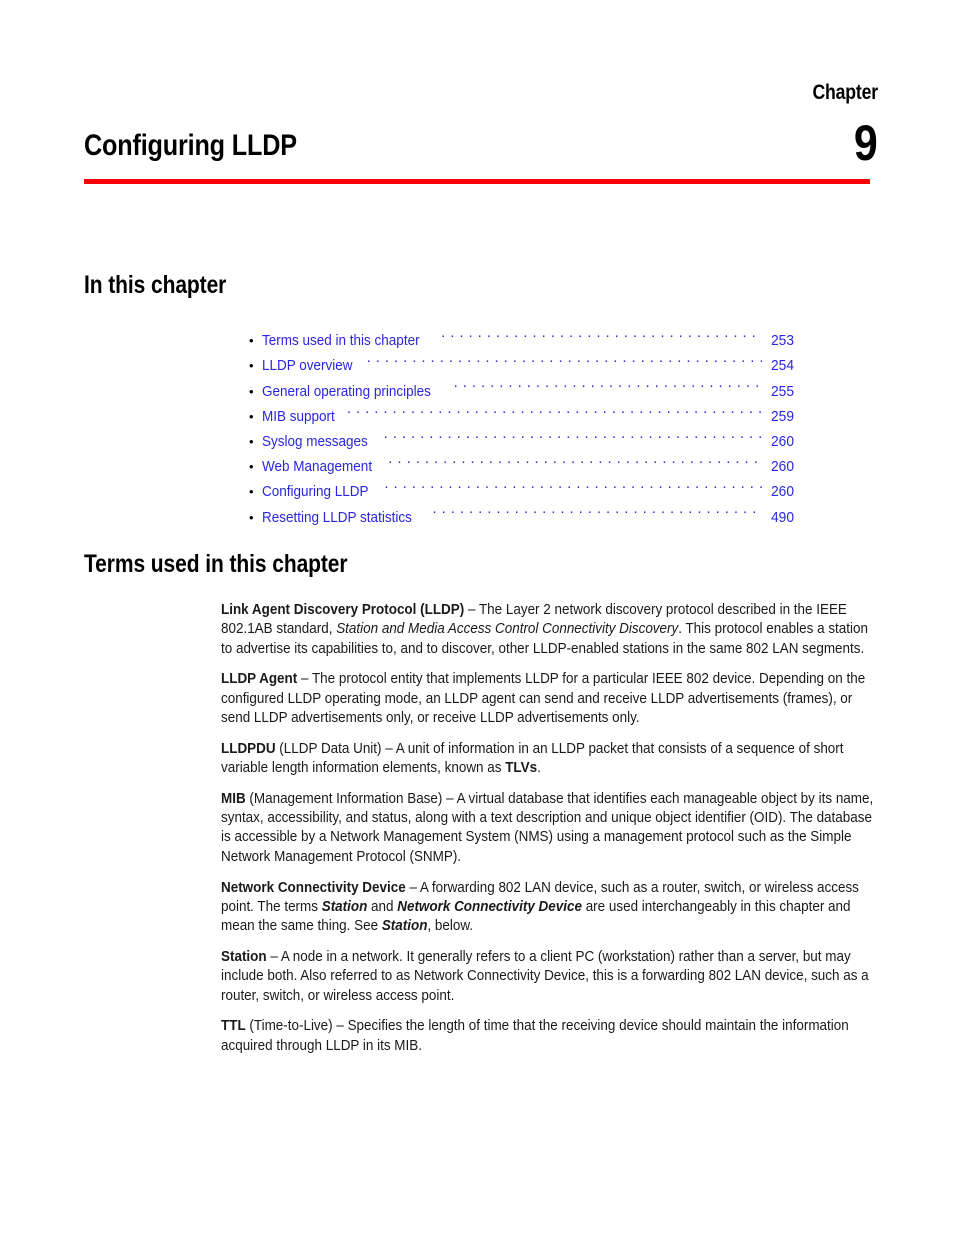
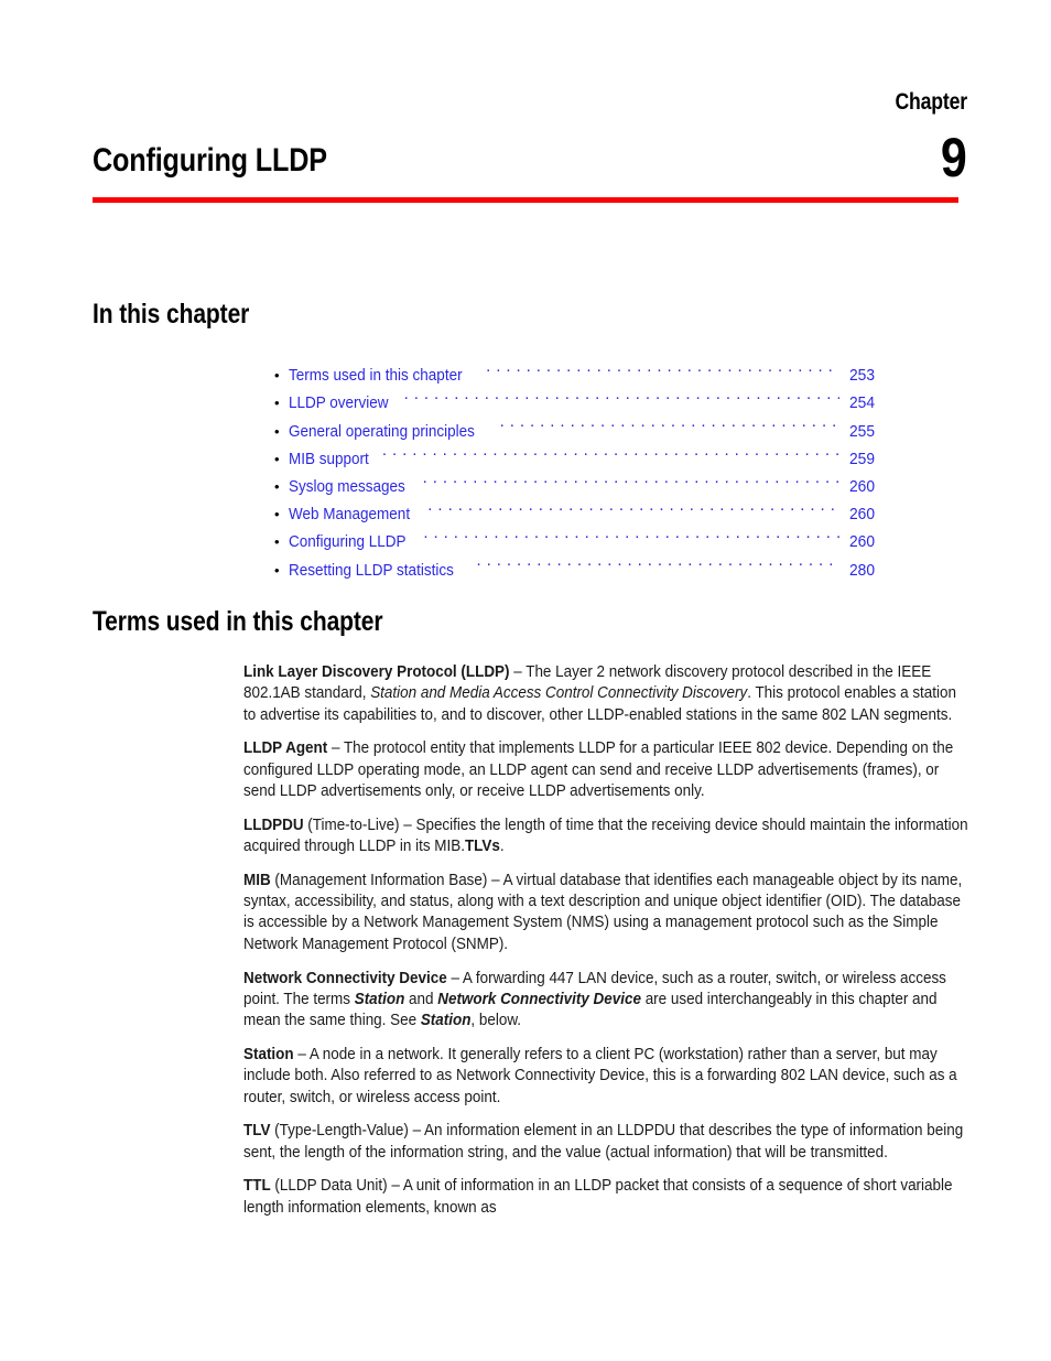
  Chapter
  9
  Configuring LLDP
  In this chapter
  •
  Terms used in this chapter
  253
  •
  LLDP overview
  254
  •
  General operating principles
  255
  •
  MIB support
  259
  •
  Syslog messages
  260
  •
  Web Management
  260
  •
  Configuring LLDP
  260
  •
  Resetting LLDP statistics
- 490
+ 280
  Terms used in this chapter
- Link Agent Discovery Protocol (LLDP) – The Layer 2 network discovery protocol described in the IEEE 802.1AB standard, Station and Media Access Control Connectivity Discovery. This protocol enables a station to advertise its capabilities to, and to discover, other LLDP-enabled stations in the same 802 LAN segments.
+ Link Layer Discovery Protocol (LLDP) – The Layer 2 network discovery protocol described in the IEEE 802.1AB standard, Station and Media Access Control Connectivity Discovery. This protocol enables a station to advertise its capabilities to, and to discover, other LLDP-enabled stations in the same 802 LAN segments.
  LLDP Agent – The protocol entity that implements LLDP for a particular IEEE 802 device. Depending on the configured LLDP operating mode, an LLDP agent can send and receive LLDP advertisements (frames), or send LLDP advertisements only, or receive LLDP advertisements only.
- LLDPDU (LLDP Data Unit) – A unit of information in an LLDP packet that consists of a sequence of short variable length information elements, known as TLVs.
+ LLDPDU (Time-to-Live) – Specifies the length of time that the receiving device should maintain the information acquired through LLDP in its MIB.TLVs.
  MIB (Management Information Base) – A virtual database that identifies each manageable object by its name, syntax, accessibility, and status, along with a text description and unique object identifier (OID). The database is accessible by a Network Management System (NMS) using a management protocol such as the Simple Network Management Protocol (SNMP).
- Network Connectivity Device – A forwarding 802 LAN device, such as a router, switch, or wireless access point. The terms Station and Network Connectivity Device are used interchangeably in this chapter and mean the same thing. See Station, below.
+ Network Connectivity Device – A forwarding 447 LAN device, such as a router, switch, or wireless access point. The terms Station and Network Connectivity Device are used interchangeably in this chapter and mean the same thing. See Station, below.
  Station – A node in a network. It generally refers to a client PC (workstation) rather than a server, but may include both. Also referred to as Network Connectivity Device, this is a forwarding 802 LAN device, such as a router, switch, or wireless access point.
+ TLV (Type-Length-Value) – An information element in an LLDPDU that describes the type of information being sent, the length of the information string, and the value (actual information) that will be transmitted.
- TTL (Time-to-Live) – Specifies the length of time that the receiving device should maintain the information acquired through LLDP in its MIB.
+ TTL (LLDP Data Unit) – A unit of information in an LLDP packet that consists of a sequence of short variable length information elements, known as
